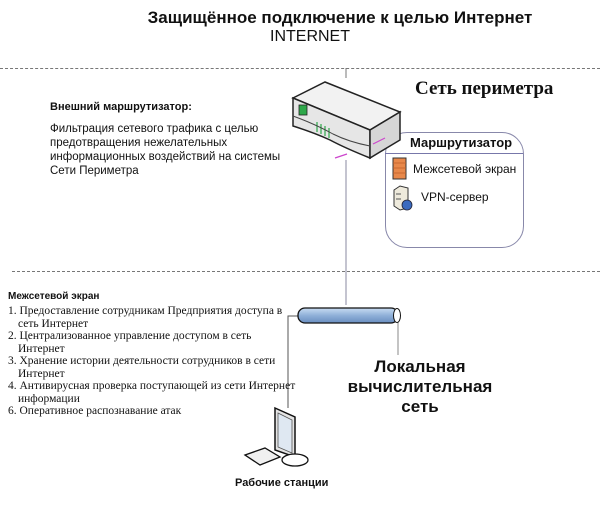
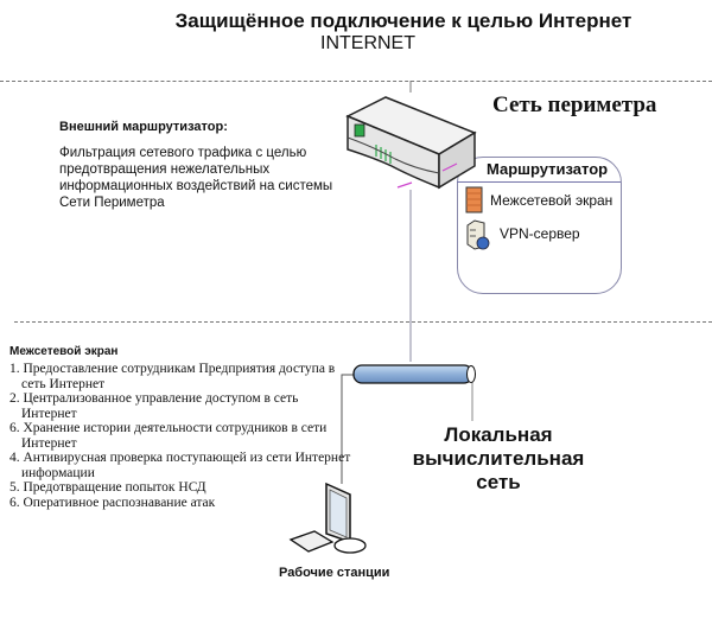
  Защищённое подключение к целью Интернет
  INTERNET
  Сеть периметра
  Внешний маршрутизатор:
  Фильтрация сетевого трафика с целью предотвращения нежелательных информационных воздействий на системы Сети Периметра
  Маршрутизатор
  Межсетевой экран
  VPN-сервер
  Межсетевой экран
  1. Предоставление сотрудникам Предприятия доступа в сеть Интернет
  2. Централизованное управление доступом в сеть Интернет
- 3. Хранение истории деятельности сотрудников в сети Интернет
+ 6. Хранение истории деятельности сотрудников в сети Интернет
  4. Антивирусная проверка поступающей из сети Интернет информации
+ 5. Предотвращение попыток НСД
  6. Оперативное распознавание атак
  Локальная
  вычислительная сеть
  Рабочие станции
